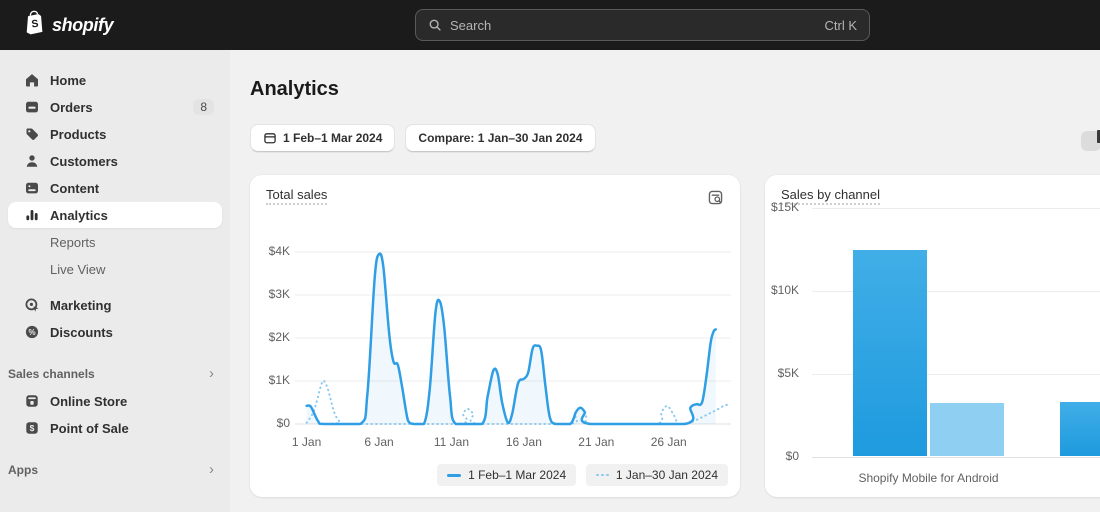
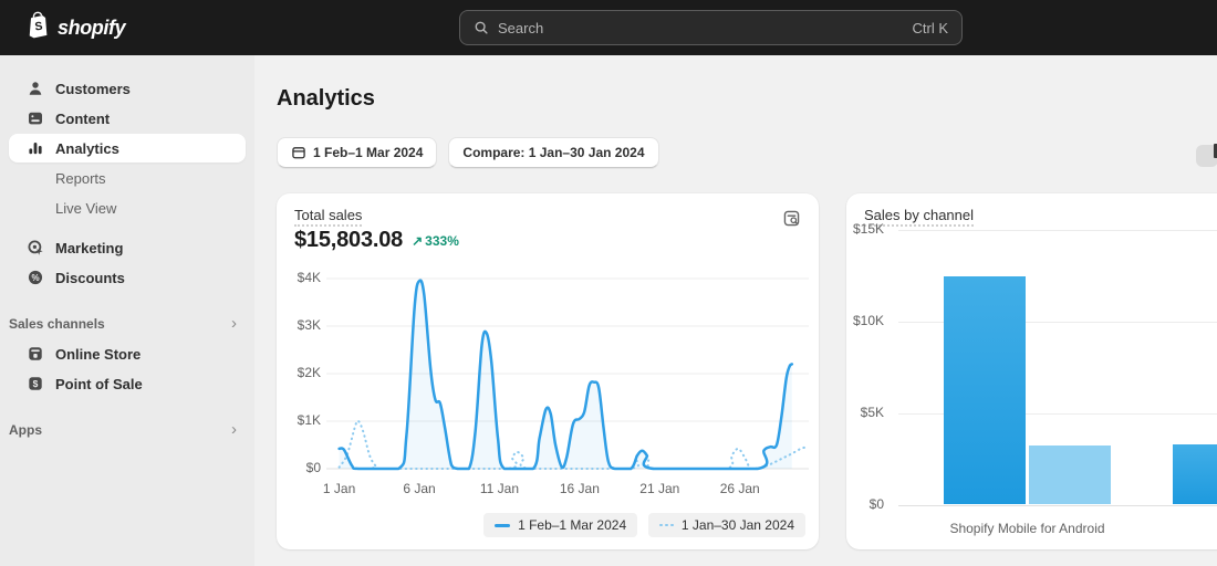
  shopify
  Search
  Ctrl K
- Home
- Orders
- 8
- Products
  Customers
  Content
  Analytics
  Reports
  Live View
  Marketing
  %
  Discounts
  Sales channels
  ›
  Online Store
  $
  Point of Sale
  Apps
  ›
  Analytics
  1 Feb–1 Mar 2024
  Compare: 1 Jan–30 Jan 2024
  Total sales
+ $15,803.08
+ ↗
+ 333%
  $4K
  $3K
  $2K
  $1K
  $0
  1 Jan
  6 Jan
  11 Jan
  16 Jan
  21 Jan
  26 Jan
  1 Feb–1 Mar 2024
  1 Jan–30 Jan 2024
  Sales by channel
  $15K
  $10K
  $5K
  $0
  Shopify Mobile for Android
